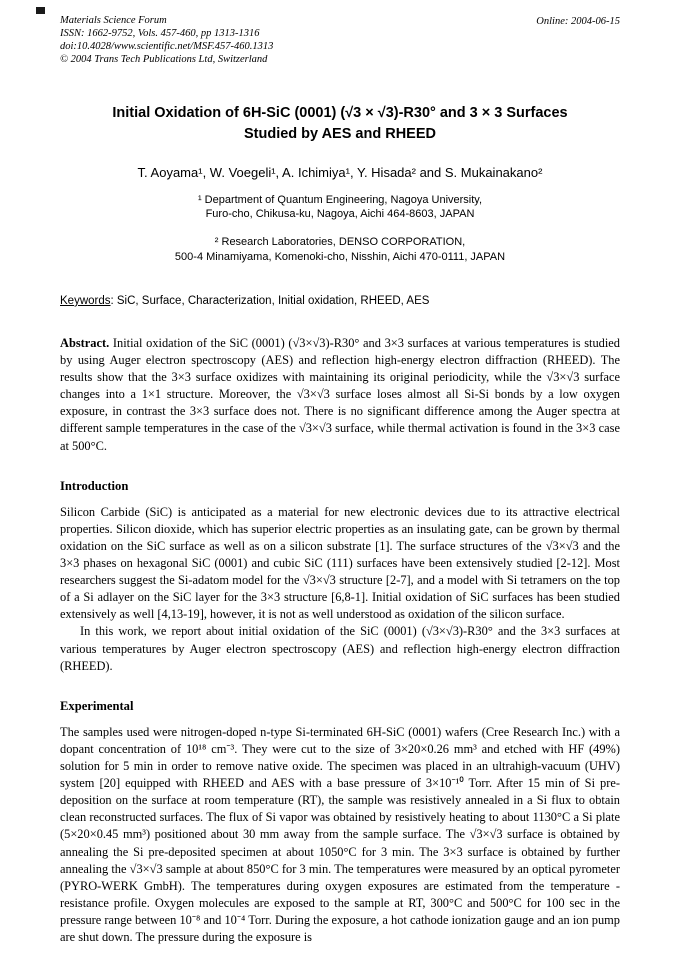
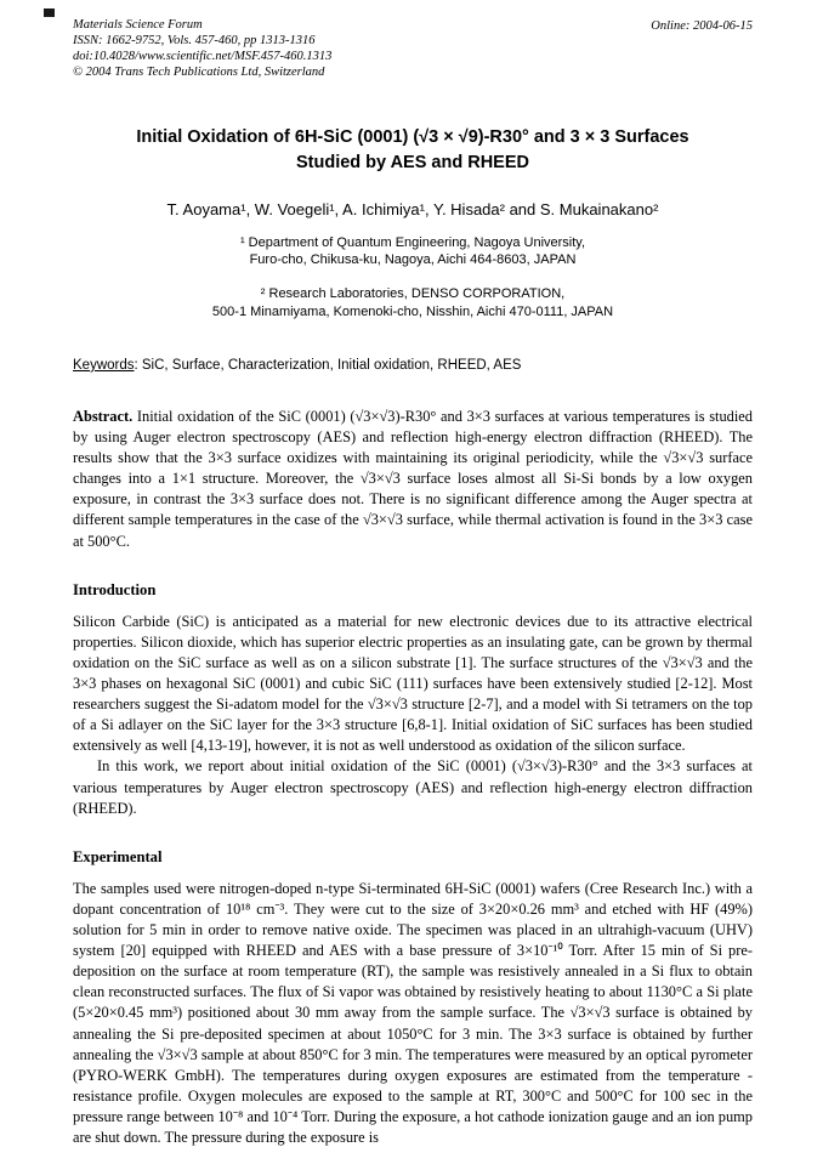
  Materials Science Forum
  ISSN: 1662-9752, Vols. 457-460, pp 1313-1316
  doi:10.4028/www.scientific.net/MSF.457-460.1313
  © 2004 Trans Tech Publications Ltd, Switzerland
  Online: 2004-06-15
- Initial Oxidation of 6H-SiC (0001) (√3 × √3)-R30° and 3 × 3 Surfaces
+ Initial Oxidation of 6H-SiC (0001) (√3 × √9)-R30° and 3 × 3 Surfaces
  Studied by AES and RHEED
  T. Aoyama¹, W. Voegeli¹, A. Ichimiya¹, Y. Hisada² and S. Mukainakano²
  ¹ Department of Quantum Engineering, Nagoya University,
  Furo-cho, Chikusa-ku, Nagoya, Aichi 464-8603, JAPAN
  ² Research Laboratories, DENSO CORPORATION,
- 500-4 Minamiyama, Komenoki-cho, Nisshin, Aichi 470-0111, JAPAN
+ 500-1 Minamiyama, Komenoki-cho, Nisshin, Aichi 470-0111, JAPAN
  Keywords: SiC, Surface, Characterization, Initial oxidation, RHEED, AES
  Abstract. Initial oxidation of the SiC (0001) (√3×√3)-R30° and 3×3 surfaces at various temperatures is studied by using Auger electron spectroscopy (AES) and reflection high-energy electron diffraction (RHEED). The results show that the 3×3 surface oxidizes with maintaining its original periodicity, while the √3×√3 surface changes into a 1×1 structure. Moreover, the √3×√3 surface loses almost all Si-Si bonds by a low oxygen exposure, in contrast the 3×3 surface does not. There is no significant difference among the Auger spectra at different sample temperatures in the case of the √3×√3 surface, while thermal activation is found in the 3×3 case at 500°C.
  Introduction
  Silicon Carbide (SiC) is anticipated as a material for new electronic devices due to its attractive electrical properties. Silicon dioxide, which has superior electric properties as an insulating gate, can be grown by thermal oxidation on the SiC surface as well as on a silicon substrate [1]. The surface structures of the √3×√3 and the 3×3 phases on hexagonal SiC (0001) and cubic SiC (111) surfaces have been extensively studied [2-12]. Most researchers suggest the Si-adatom model for the √3×√3 structure [2-7], and a model with Si tetramers on the top of a Si adlayer on the SiC layer for the 3×3 structure [6,8-1]. Initial oxidation of SiC surfaces has been studied extensively as well [4,13-19], however, it is not as well understood as oxidation of the silicon surface.
  In this work, we report about initial oxidation of the SiC (0001) (√3×√3)-R30° and the 3×3 surfaces at various temperatures by Auger electron spectroscopy (AES) and reflection high-energy electron diffraction (RHEED).
  Experimental
  The samples used were nitrogen-doped n-type Si-terminated 6H-SiC (0001) wafers (Cree Research Inc.) with a dopant concentration of 10¹⁸ cm⁻³. They were cut to the size of 3×20×0.26 mm³ and etched with HF (49%) solution for 5 min in order to remove native oxide. The specimen was placed in an ultrahigh-vacuum (UHV) system [20] equipped with RHEED and AES with a base pressure of 3×10⁻¹⁰ Torr. After 15 min of Si pre-deposition on the surface at room temperature (RT), the sample was resistively annealed in a Si flux to obtain clean reconstructed surfaces. The flux of Si vapor was obtained by resistively heating to about 1130°C a Si plate (5×20×0.45 mm³) positioned about 30 mm away from the sample surface. The √3×√3 surface is obtained by annealing the Si pre-deposited specimen at about 1050°C for 3 min. The 3×3 surface is obtained by further annealing the √3×√3 sample at about 850°C for 3 min. The temperatures were measured by an optical pyrometer (PYRO-WERK GmbH). The temperatures during oxygen exposures are estimated from the temperature - resistance profile. Oxygen molecules are exposed to the sample at RT, 300°C and 500°C for 100 sec in the pressure range between 10⁻⁸ and 10⁻⁴ Torr. During the exposure, a hot cathode ionization gauge and an ion pump are shut down. The pressure during the exposure is
